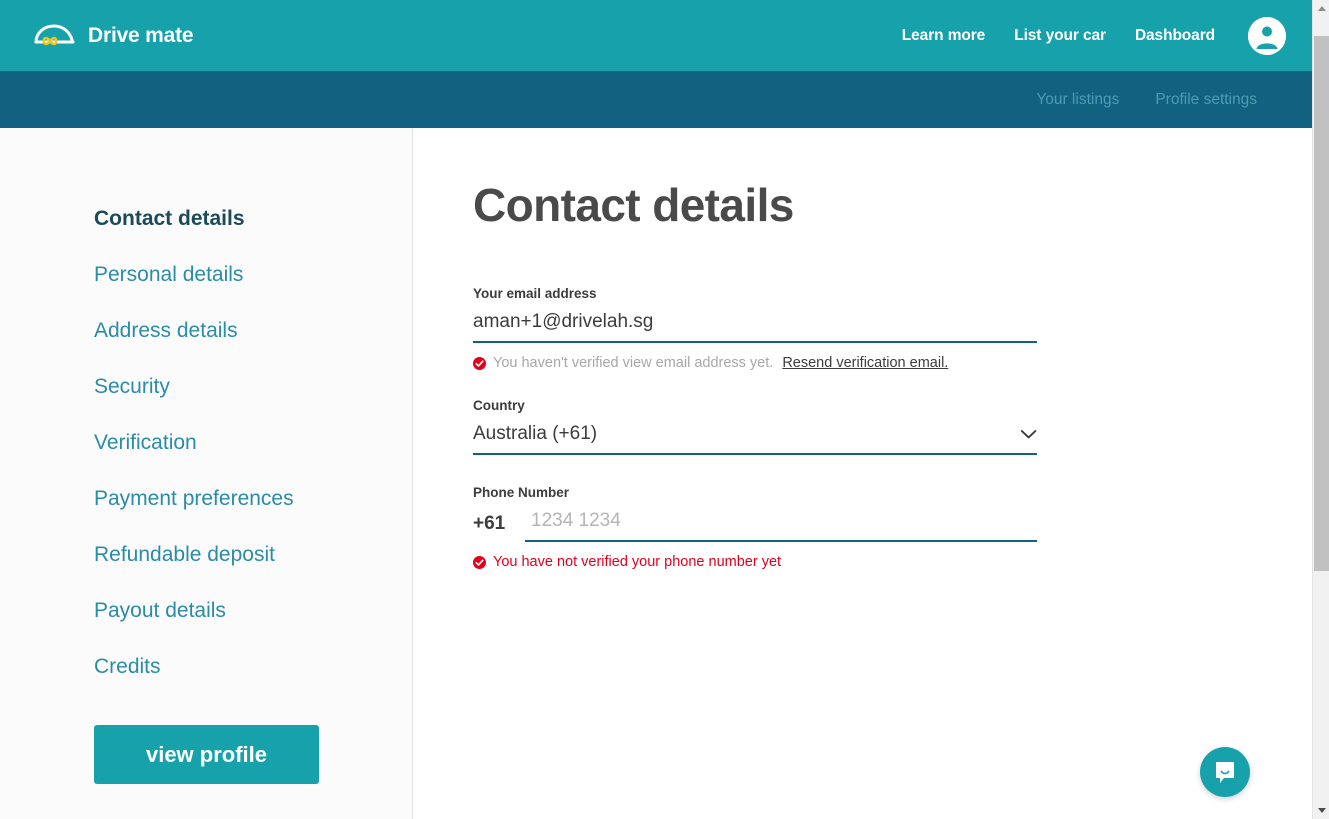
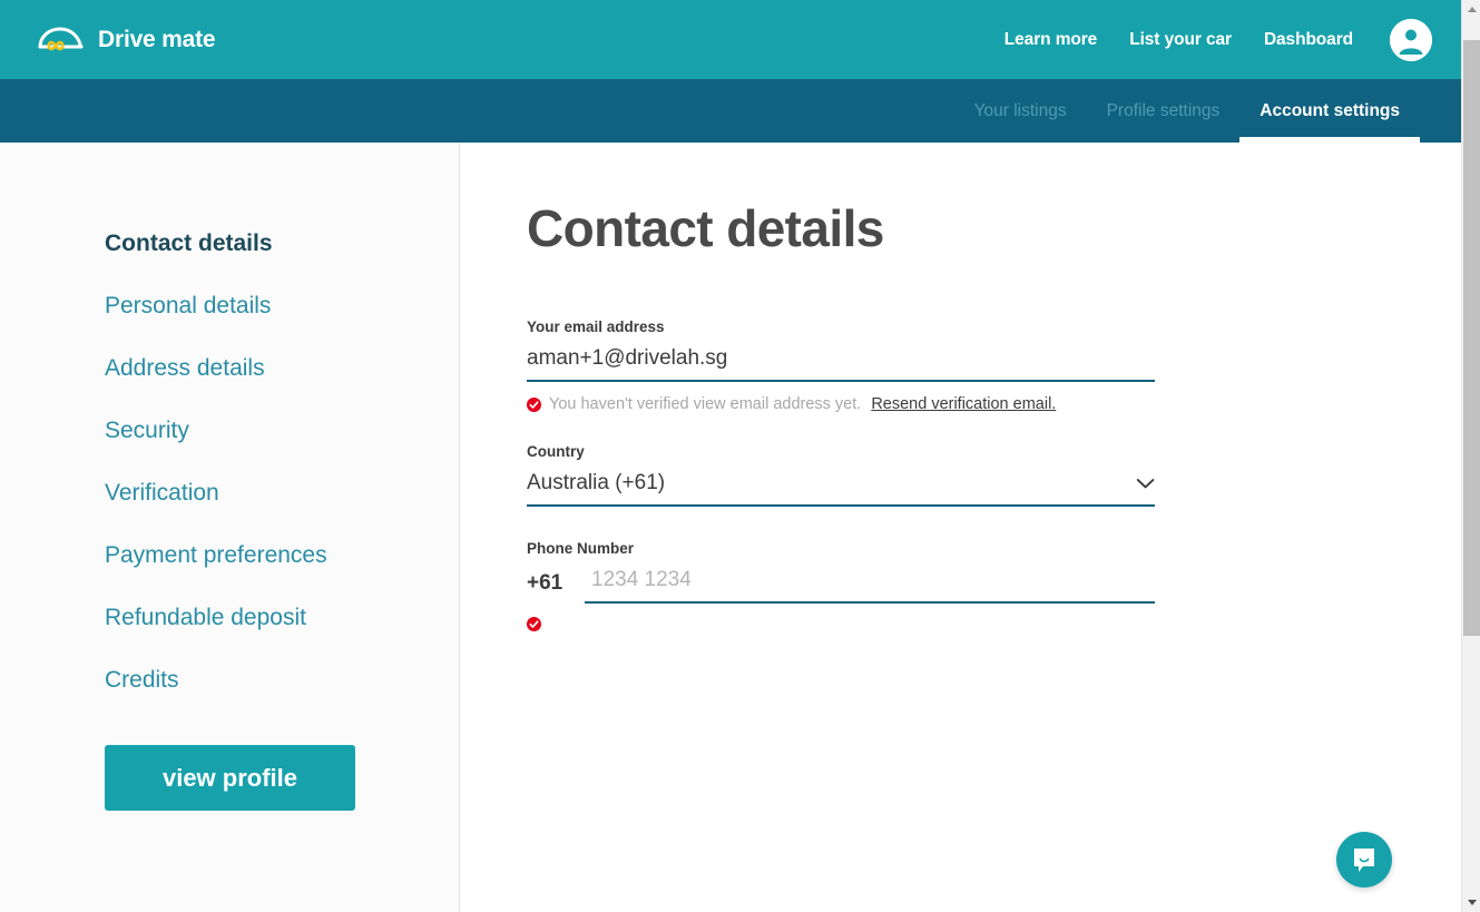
  Drive mate
  Learn more
  List your car
  Dashboard
  Your listings
  Profile settings
+ Account settings
  Contact details
  Personal details
  Address details
  Security
  Verification
  Payment preferences
  Refundable deposit
- Payout details
  Credits
  view profile
  Contact details
  Your email address
  aman+1@drivelah.sg
  You haven't verified view email address yet.
  Resend verification email.
  Country
  Australia (+61)
  Phone Number
  +61
  1234 1234
- You have not verified your phone number yet
